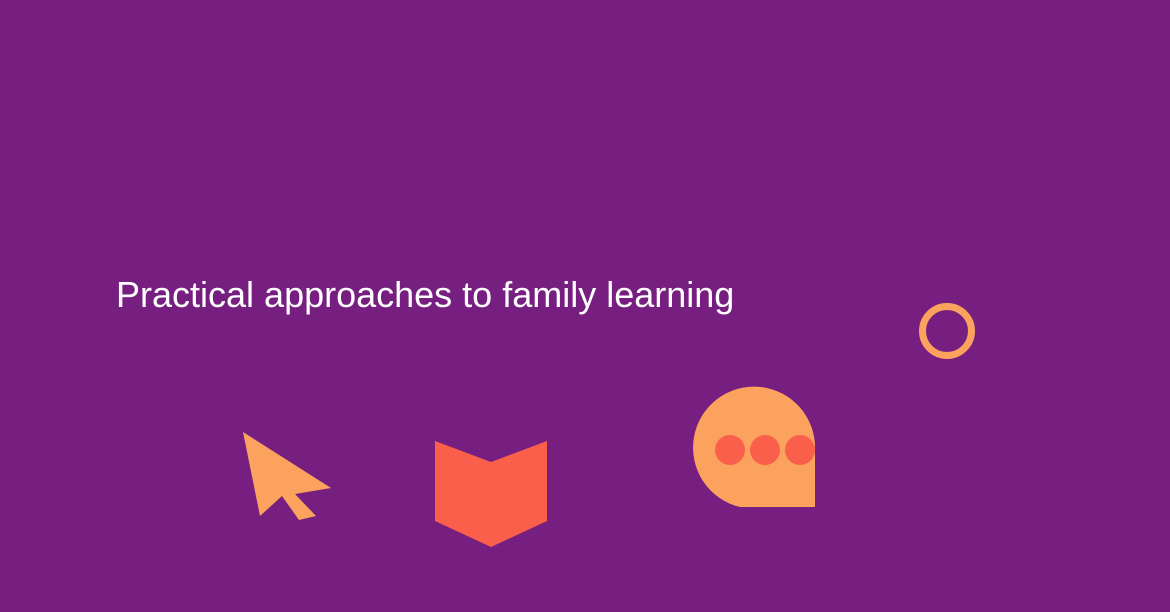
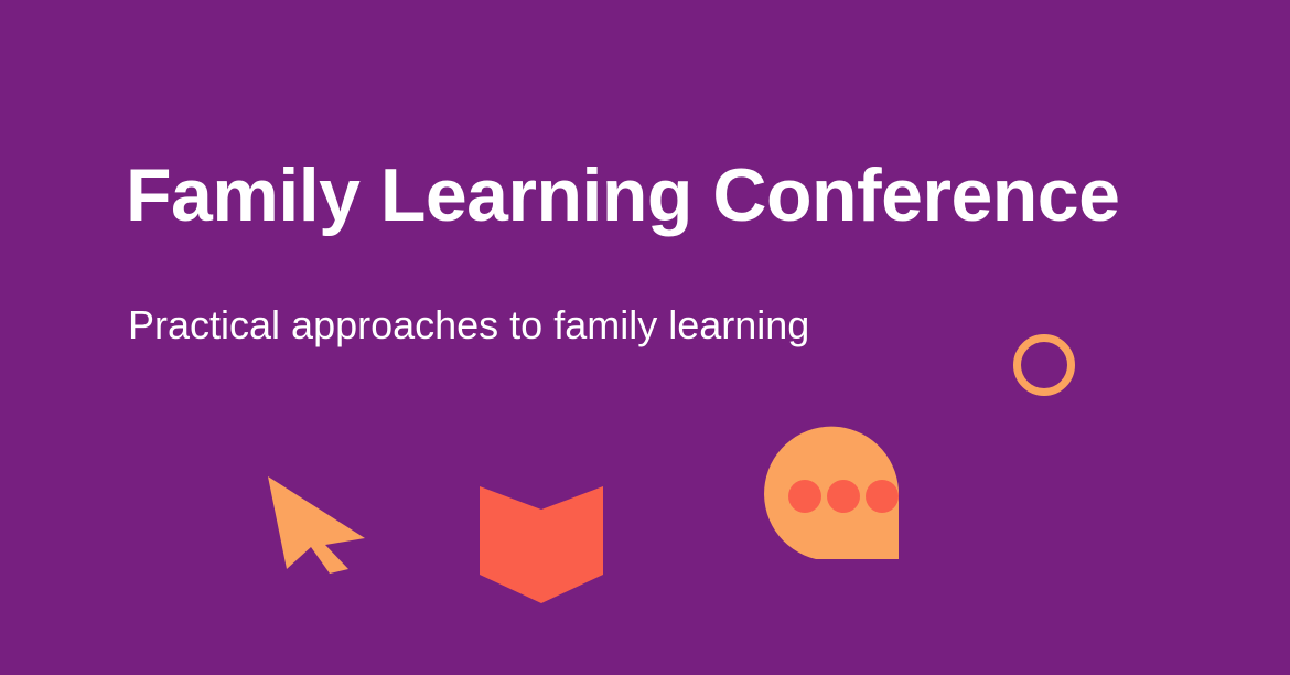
+ Family Learning Conference
  Practical approaches to family learning
